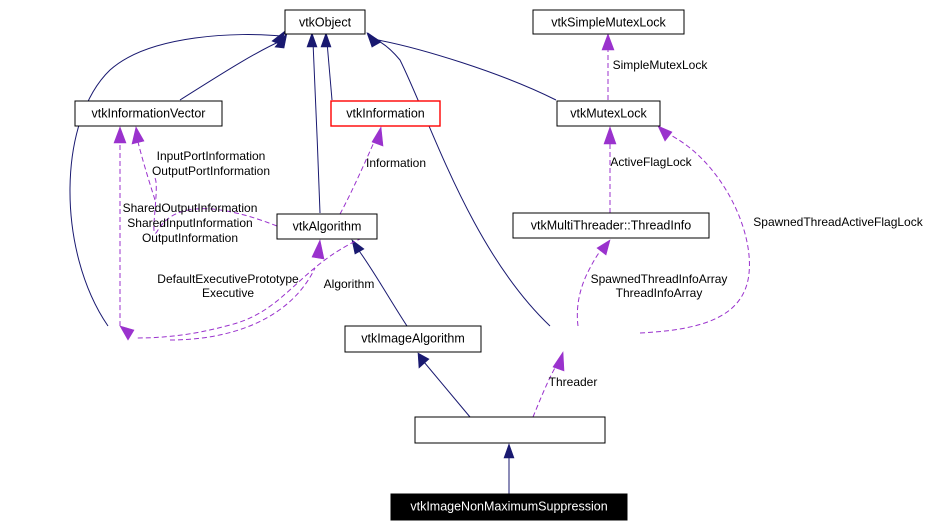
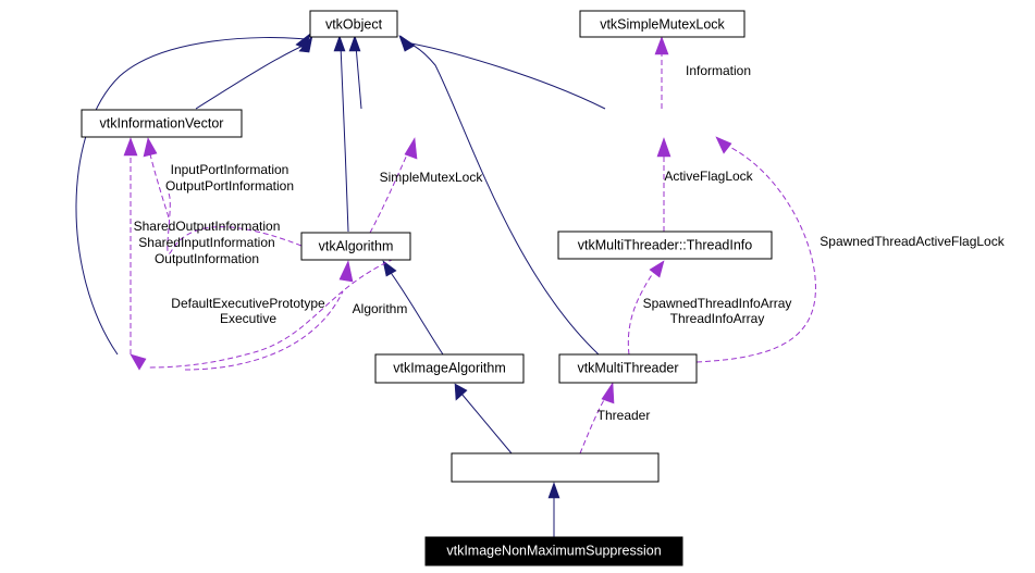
- SimpleMutexLock
+ Information
  InputPortInformation
  OutputPortInformation
- Information
+ SimpleMutexLock
  ActiveFlagLock
  SharedOutputInformation
  SharedInputInformation
  OutputInformation
  SpawnedThreadActiveFlagLock
  DefaultExecutivePrototype
  Executive
  Algorithm
  SpawnedThreadInfoArray
  ThreadInfoArray
  Threader
  vtkObject
  vtkSimpleMutexLock
  vtkInformationVector
- vtkInformation
- vtkMutexLock
  vtkAlgorithm
  vtkMultiThreader::ThreadInfo
  vtkImageAlgorithm
+ vtkMultiThreader
  vtkImageNonMaximumSuppression
